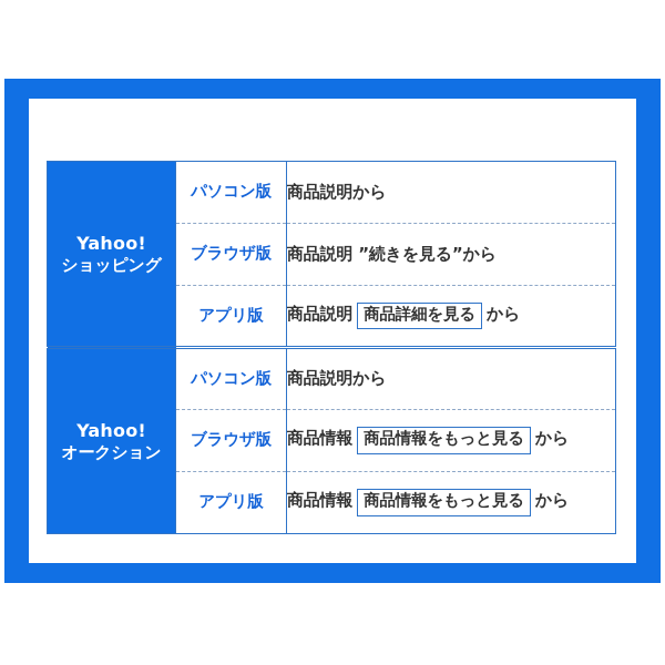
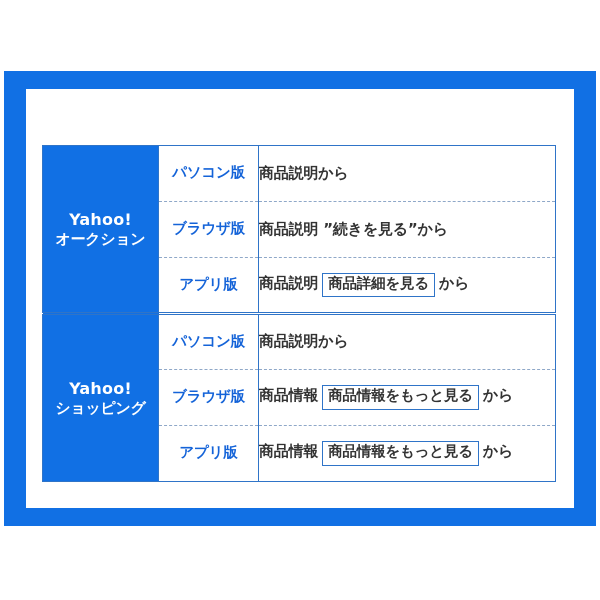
- Yahoo! ショッピング	パソコン版	商品説明から
+ Yahoo! オークション	パソコン版	商品説明から
  ブラウザ版	商品説明 ”続きを見る”から
  アプリ版	商品説明 商品詳細を見る から
- Yahoo! オークション	パソコン版	商品説明から
+ Yahoo! ショッピング	パソコン版	商品説明から
  ブラウザ版	商品情報 商品情報をもっと見る から
  アプリ版	商品情報 商品情報をもっと見る から
